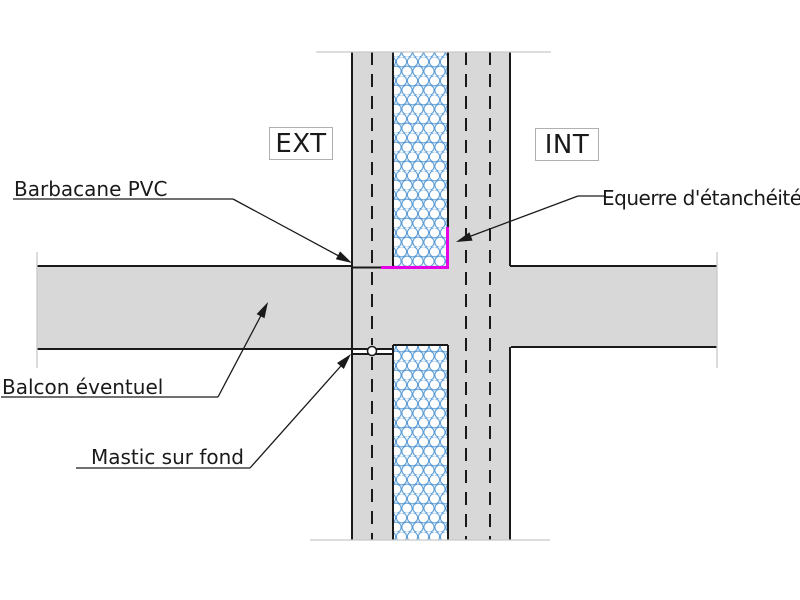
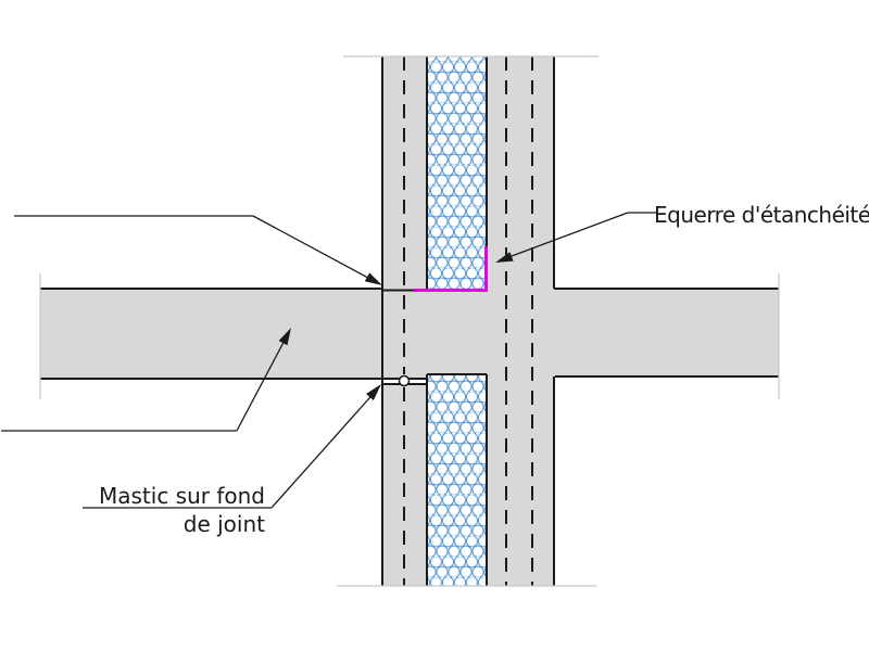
- EXT
- INT
- Barbacane PVC
  Equerre d'étanchéité
- Balcon éventuel
  Mastic sur fond
+ de joint
